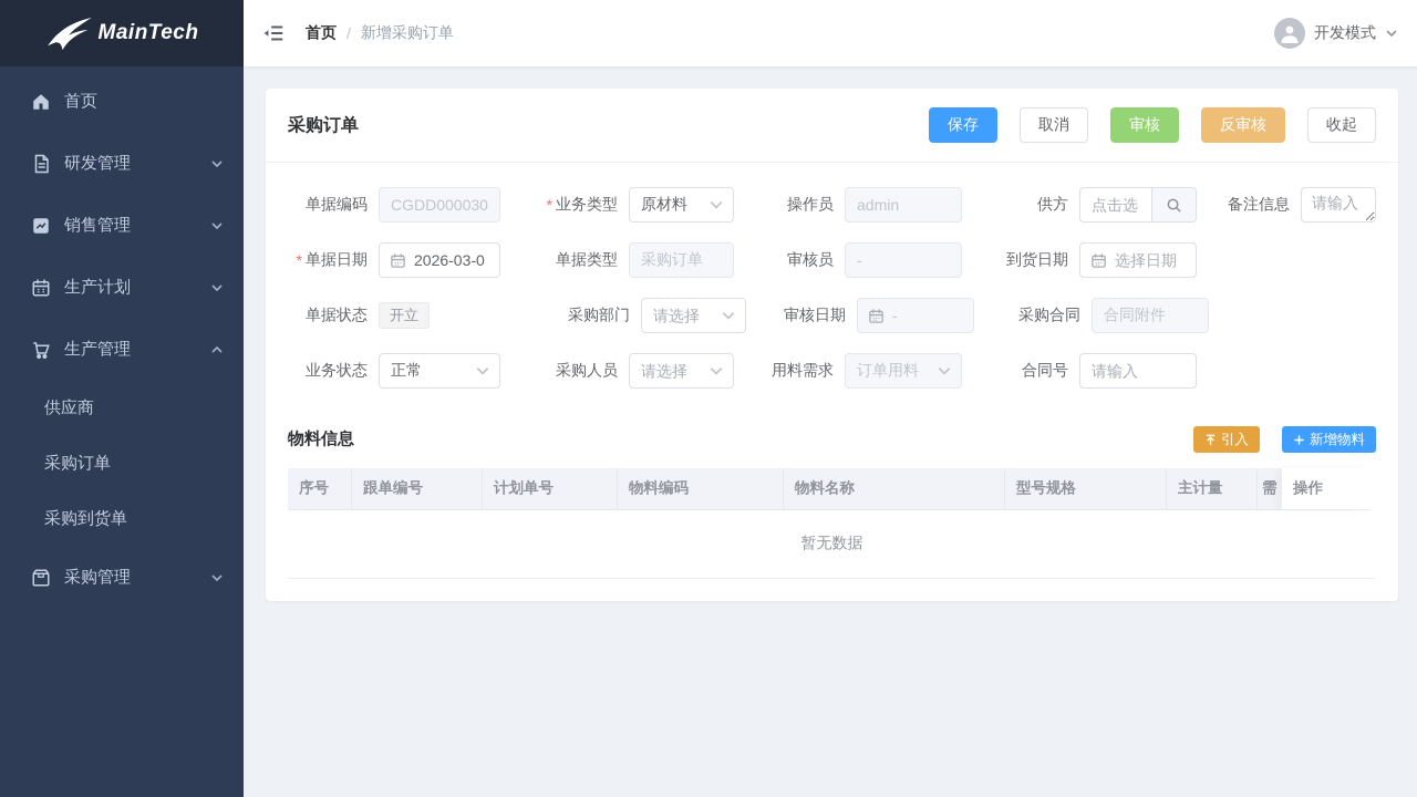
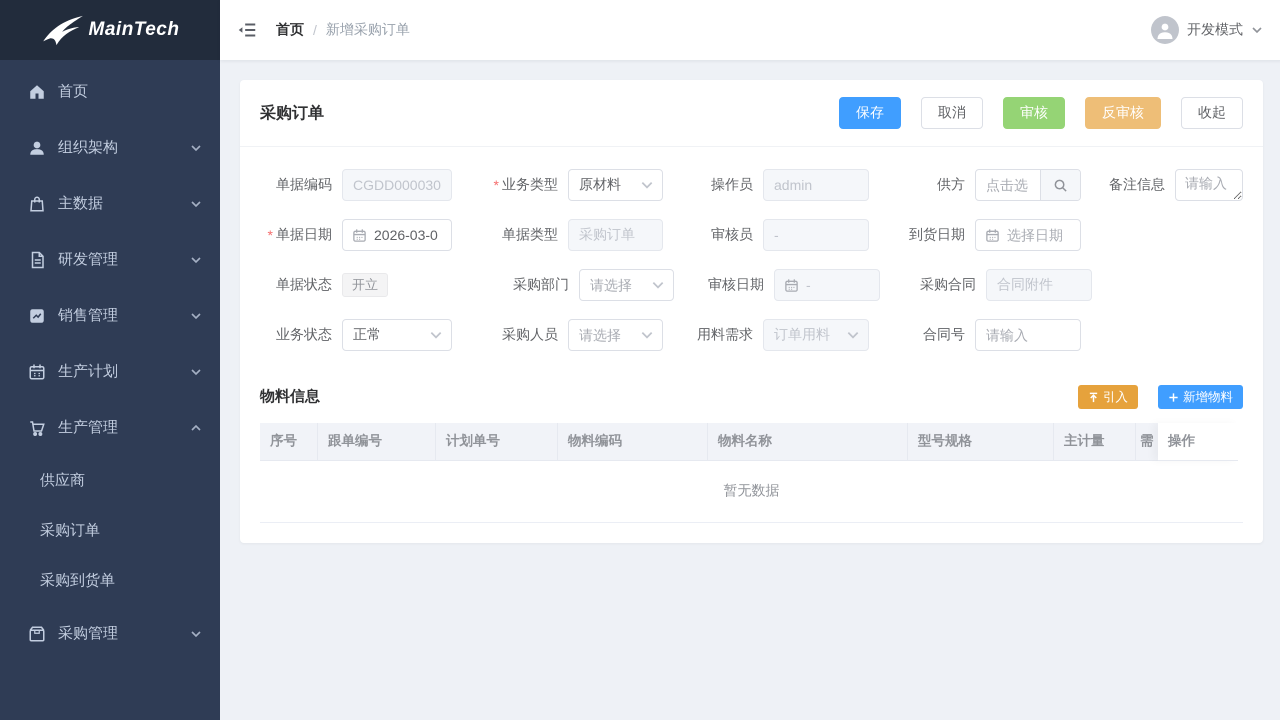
  MainTech
  首页
+ 组织架构
+ 主数据
  研发管理
  销售管理
  生产计划
  生产管理
  供应商
  采购订单
  采购到货单
  采购管理
  首页
  /
  新增采购订单
  开发模式
  采购订单
  保存
  取消
  审核
  反审核
  收起
  单据编码
  CGDD000030
  *
  业务类型
  原材料
  操作员
  admin
  供方
  点击选
  备注信息
  请输入
  *
  单据日期
  2026-03-0
  单据类型
  采购订单
  审核员
  -
  到货日期
  选择日期
  单据状态
  开立
  采购部门
  请选择
  审核日期
  -
  采购合同
  合同附件
  业务状态
  正常
  采购人员
  请选择
  用料需求
  订单用料
  合同号
  请输入
  物料信息
  引入
  新增物料
  序号
  跟单编号
  计划单号
  物料编码
  物料名称
  型号规格
  主计量
  需
  操作
  暂无数据
